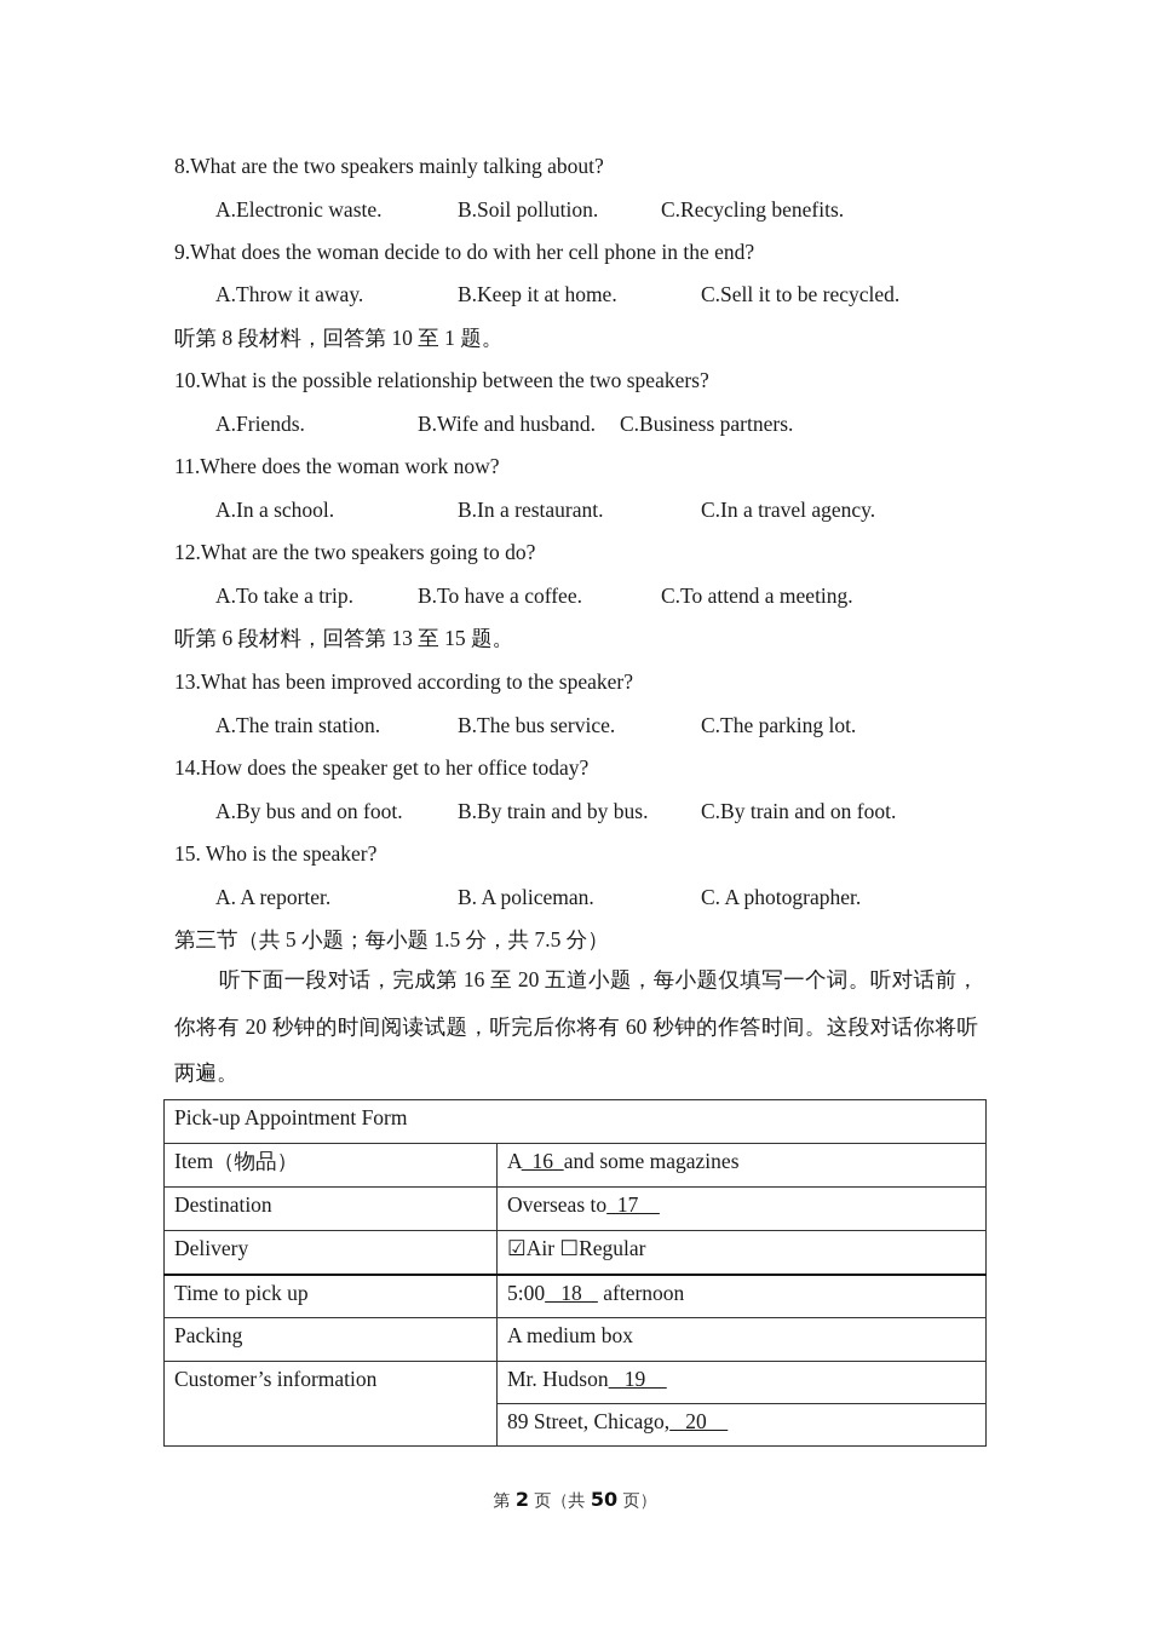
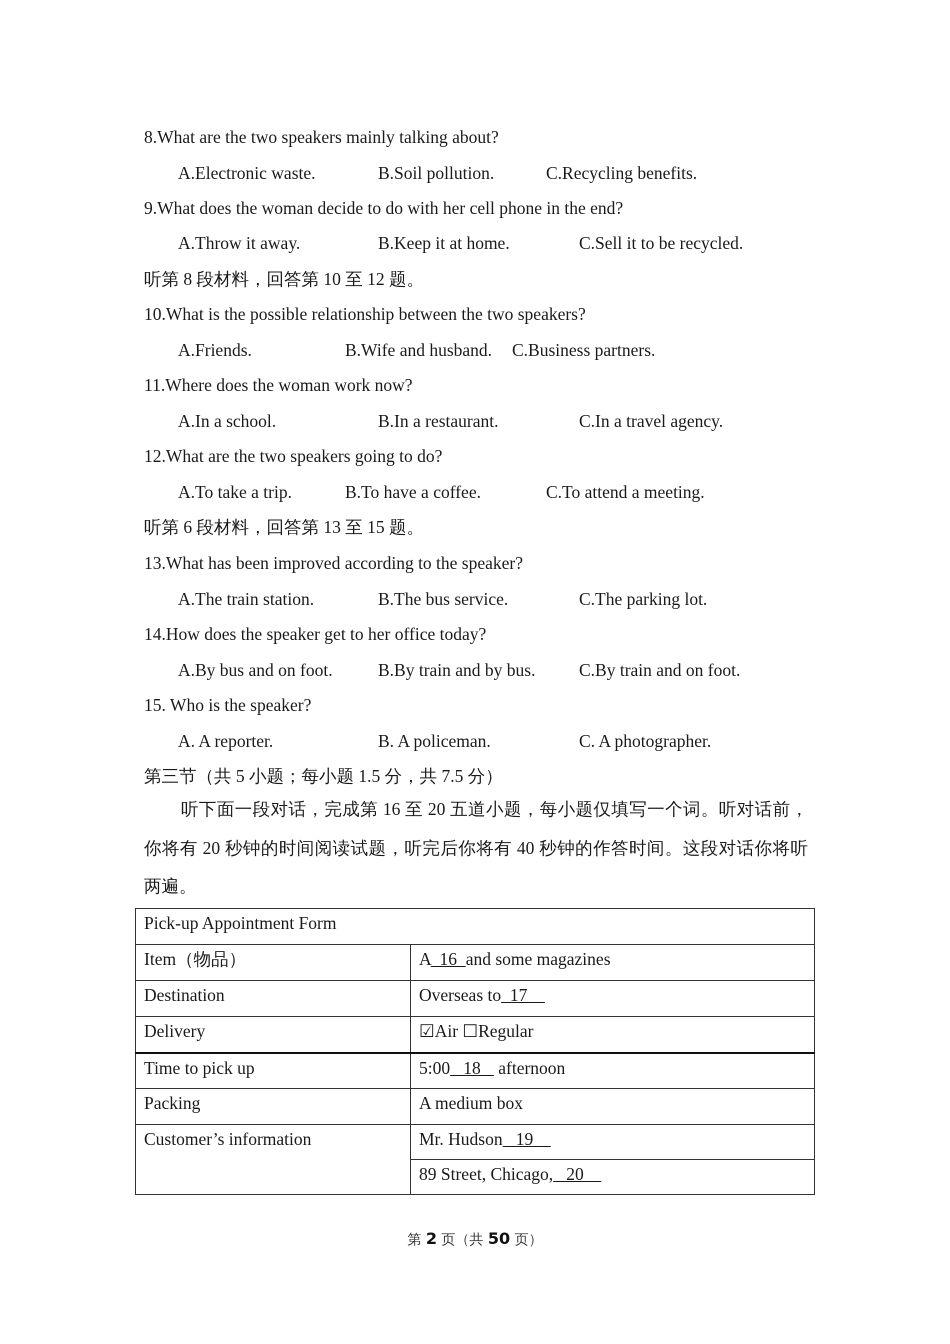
  8.What are the two speakers mainly talking about?
  A.Electronic waste.
  B.Soil pollution.
  C.Recycling benefits.
  9.What does the woman decide to do with her cell phone in the end?
  A.Throw it away.
  B.Keep it at home.
  C.Sell it to be recycled.
- 听第 8 段材料，回答第 10 至 1 题。
+ 听第 8 段材料，回答第 10 至 12 题。
  10.What is the possible relationship between the two speakers?
  A.Friends.
  B.Wife and husband.
  C.Business partners.
  11.Where does the woman work now?
  A.In a school.
  B.In a restaurant.
  C.In a travel agency.
  12.What are the two speakers going to do?
  A.To take a trip.
  B.To have a coffee.
  C.To attend a meeting.
  听第 6 段材料，回答第 13 至 15 题。
  13.What has been improved according to the speaker?
  A.The train station.
  B.The bus service.
  C.The parking lot.
  14.How does the speaker get to her office today?
  A.By bus and on foot.
  B.By train and by bus.
  C.By train and on foot.
  15. Who is the speaker?
  A. A reporter.
  B. A policeman.
  C. A photographer.
  第三节（共 5 小题；每小题 1.5 分，共 7.5 分）
- 听下面一段对话，完成第 16 至 20 五道小题，每小题仅填写一个词。听对话前，你将有 20 秒钟的时间阅读试题，听完后你将有 60 秒钟的作答时间。这段对话你将听两遍。
+ 听下面一段对话，完成第 16 至 20 五道小题，每小题仅填写一个词。听对话前，你将有 20 秒钟的时间阅读试题，听完后你将有 40 秒钟的作答时间。这段对话你将听两遍。
  Pick-up Appointment Form
  Item（物品）	A 16 and some magazines
  Destination	Overseas to 17
  Delivery	☑Air ☐Regular
  Time to pick up	5:00 18 afternoon
  Packing	A medium box
  Customer’s information	Mr. Hudson 19
  89 Street, Chicago, 20
  第 2 页（共 50 页）
